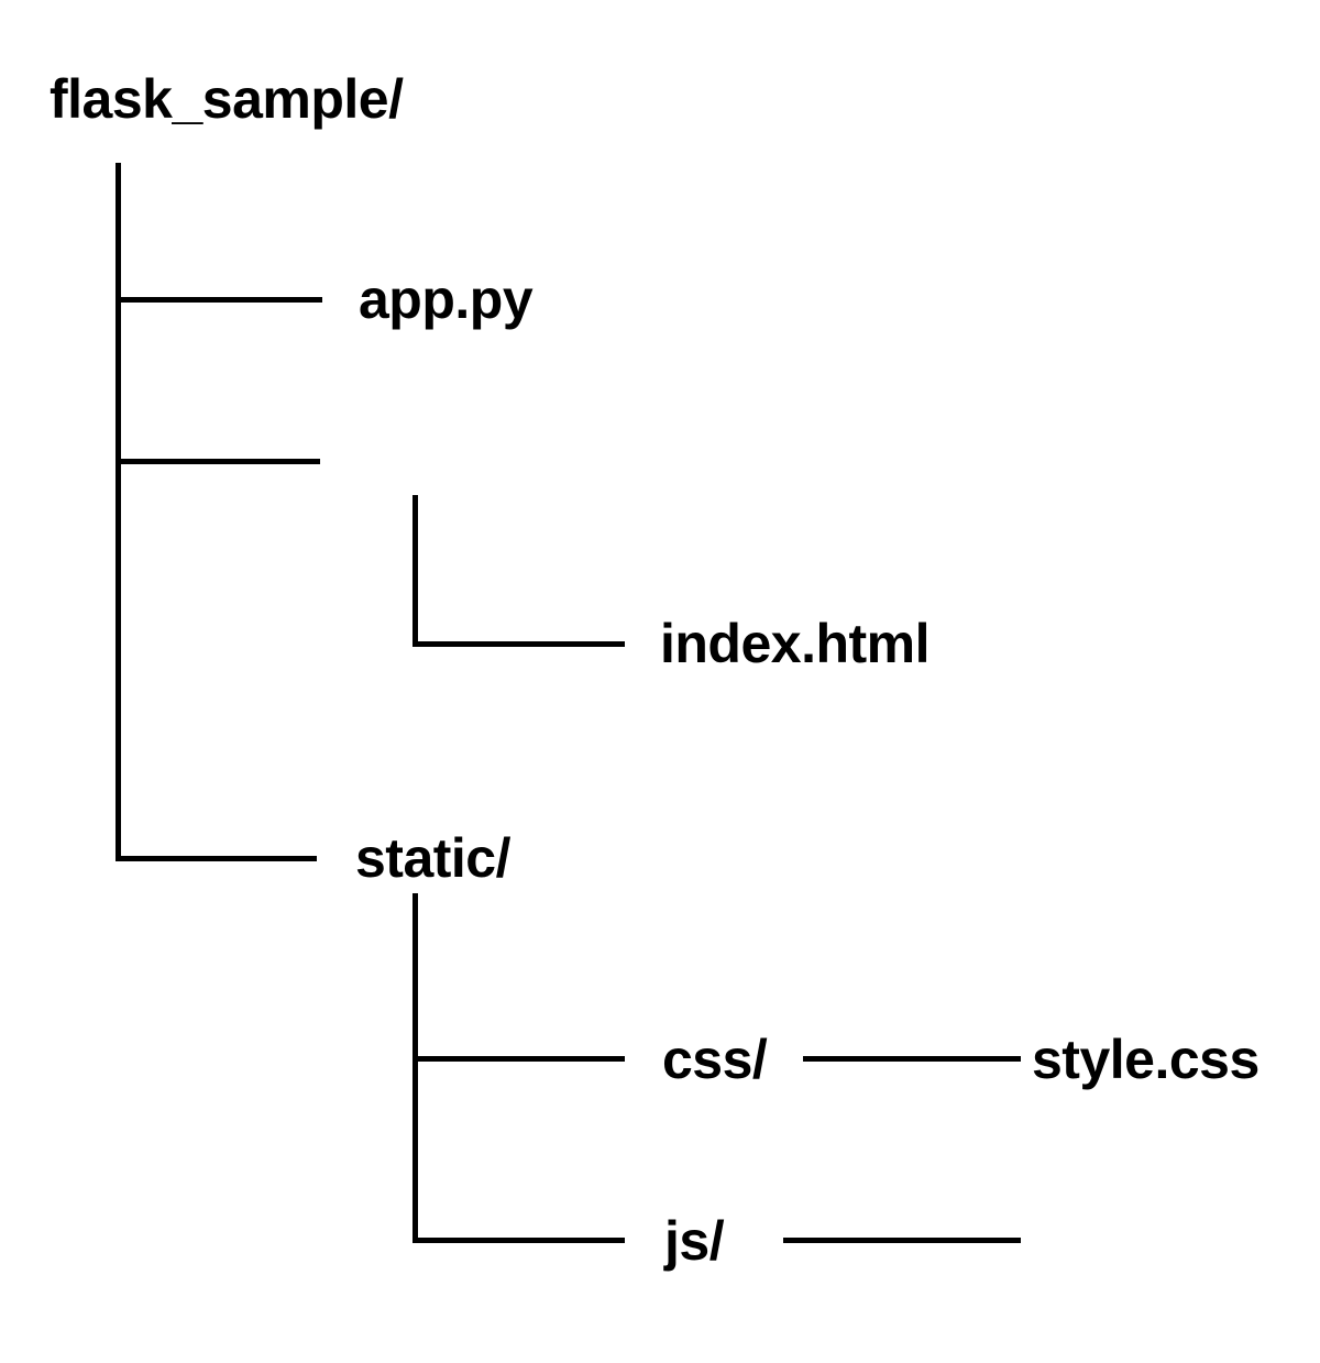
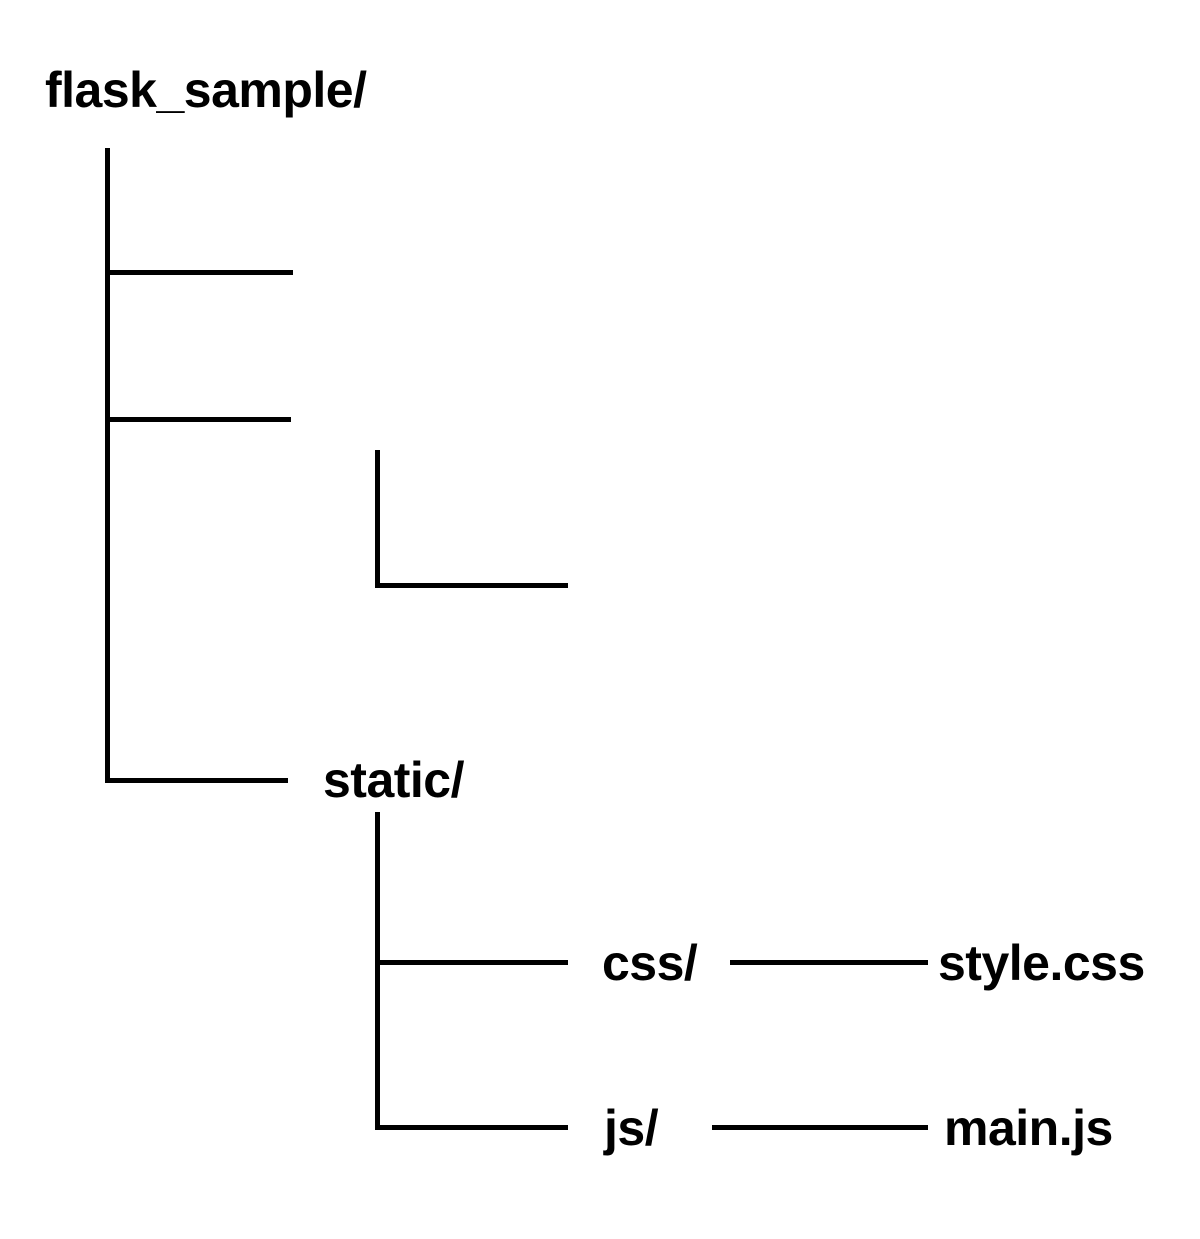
  flask_sample/
- app.py
- index.html
  static/
  css/
  style.css
  js/
+ main.js
